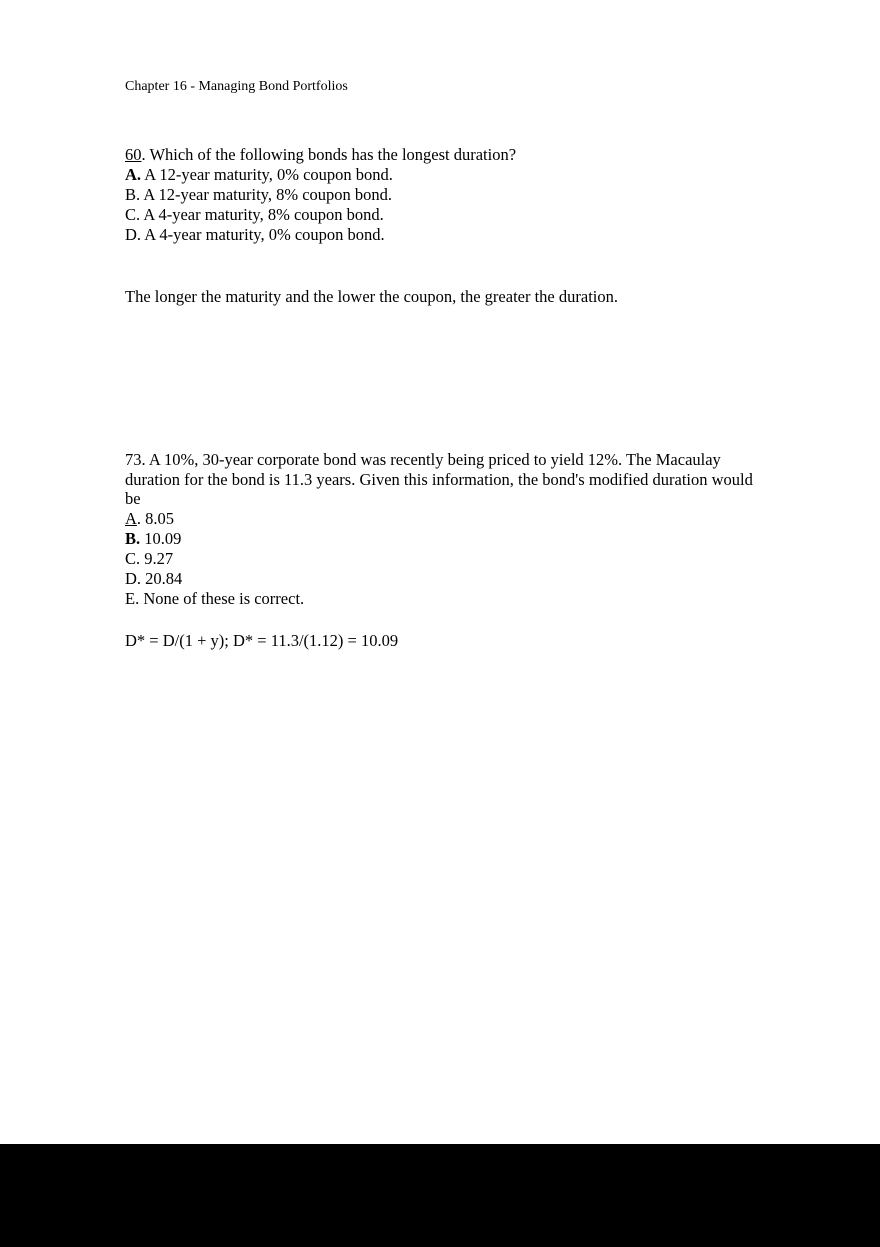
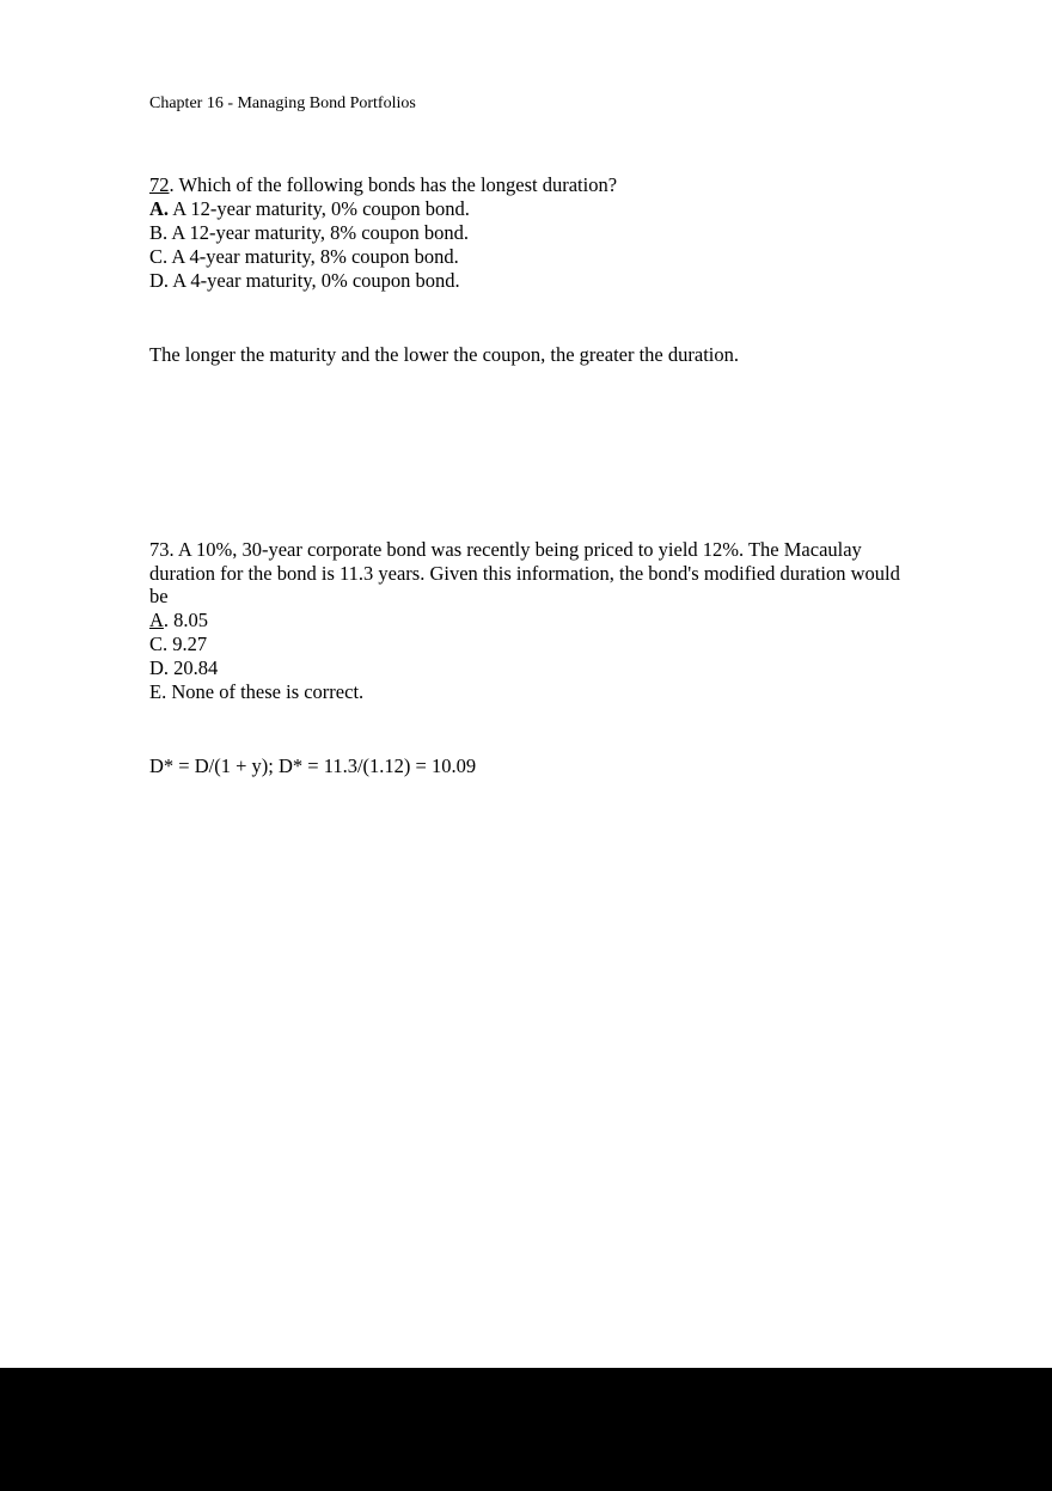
  Chapter 16 - Managing Bond Portfolios
- 60. Which of the following bonds has the longest duration?
+ 72. Which of the following bonds has the longest duration?
  A. A 12-year maturity, 0% coupon bond.
  B. A 12-year maturity, 8% coupon bond.
  C. A 4-year maturity, 8% coupon bond.
  D. A 4-year maturity, 0% coupon bond.
  The longer the maturity and the lower the coupon, the greater the duration.
  73. A 10%, 30-year corporate bond was recently being priced to yield 12%. The Macaulay duration for the bond is 11.3 years. Given this information, the bond's modified duration would be
  A. 8.05
- B. 10.09
  C. 9.27
  D. 20.84
  E. None of these is correct.
  D* = D/(1 + y); D* = 11.3/(1.12) = 10.09
